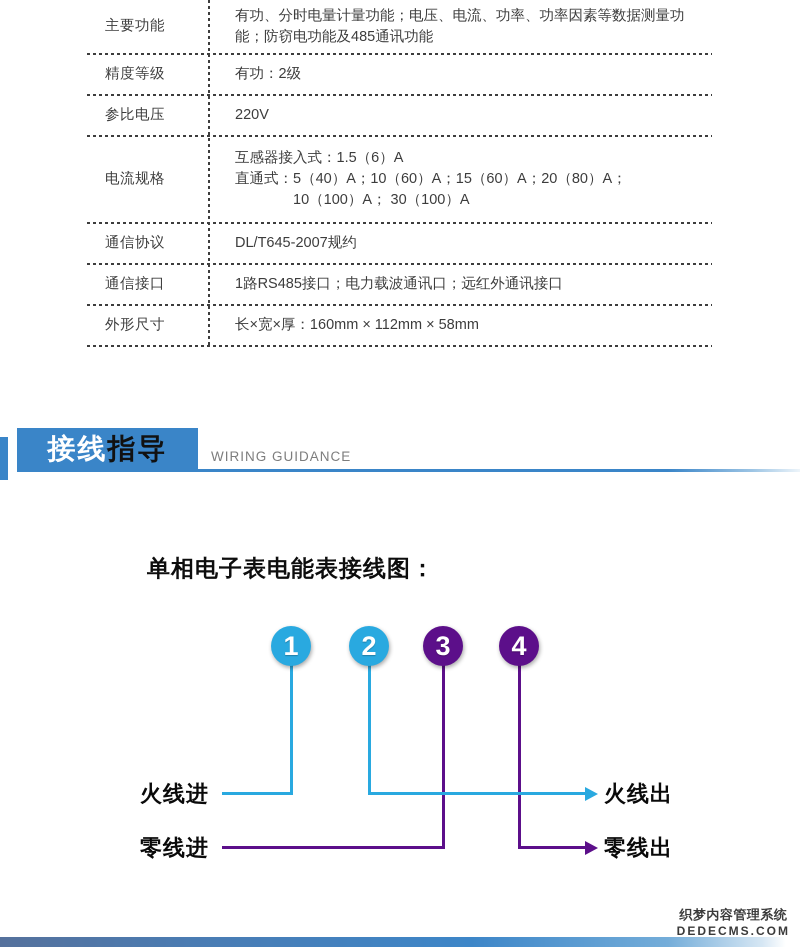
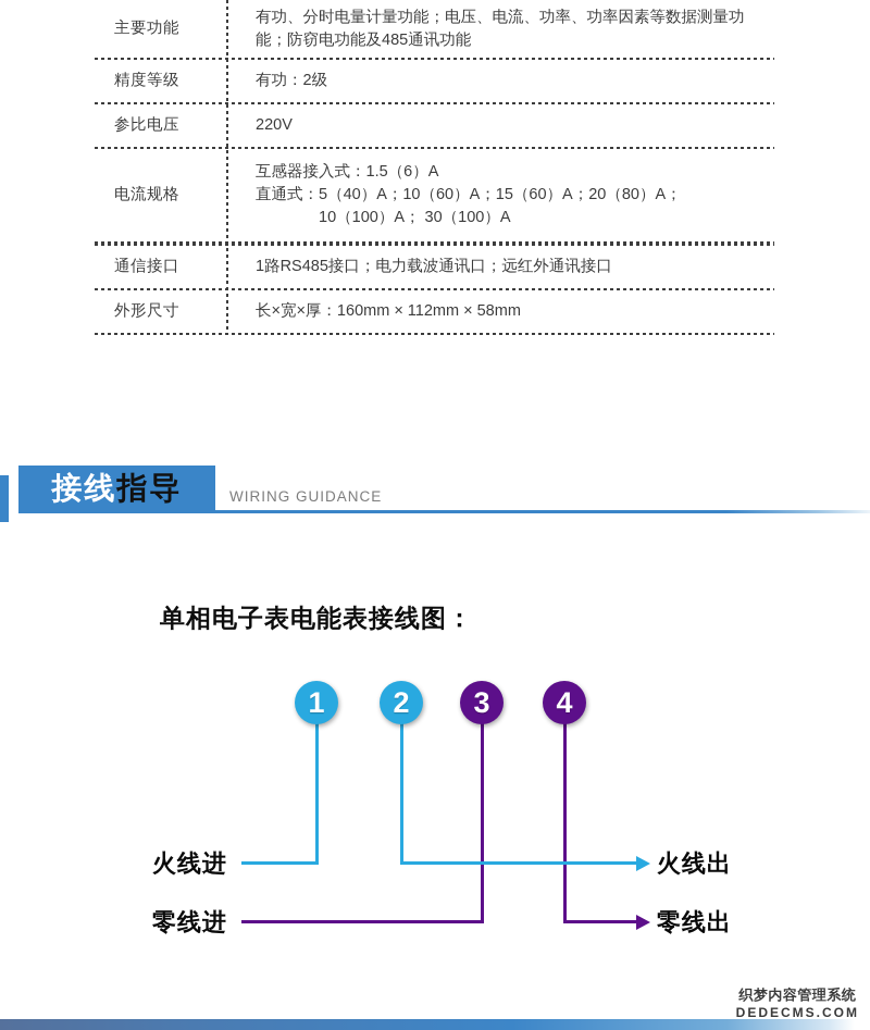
  主要功能
  有功、分时电量计量功能；电压、电流、功率、功率因素等数据测量功
  能；防窃电功能及485通讯功能
  精度等级
  有功：2级
  参比电压
  220V
  电流规格
  互感器接入式：1.5（6）A
  直通式：5（40）A；10（60）A；15（60）A；20（80）A；
  10（100）A； 30（100）A
- 通信协议
- DL/T645-2007规约
  通信接口
  1路RS485接口；电力载波通讯口；远红外通讯接口
  外形尺寸
  长×宽×厚：160mm × 112mm × 58mm
  接线
  指导
  WIRING GUIDANCE
  单相电子表电能表接线图：
  火线进
  零线进
  火线出
  零线出
  1
  2
  3
  4
  织梦内容管理系统
  DEDECMS.COM
